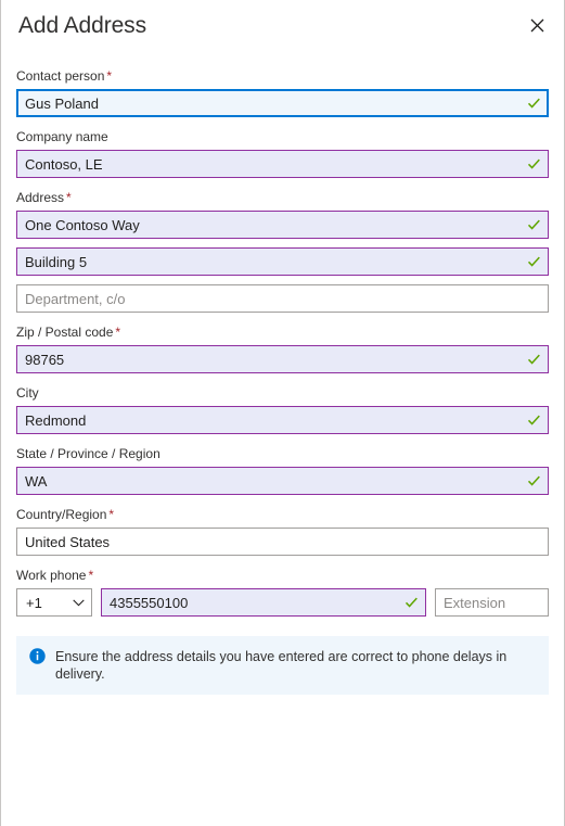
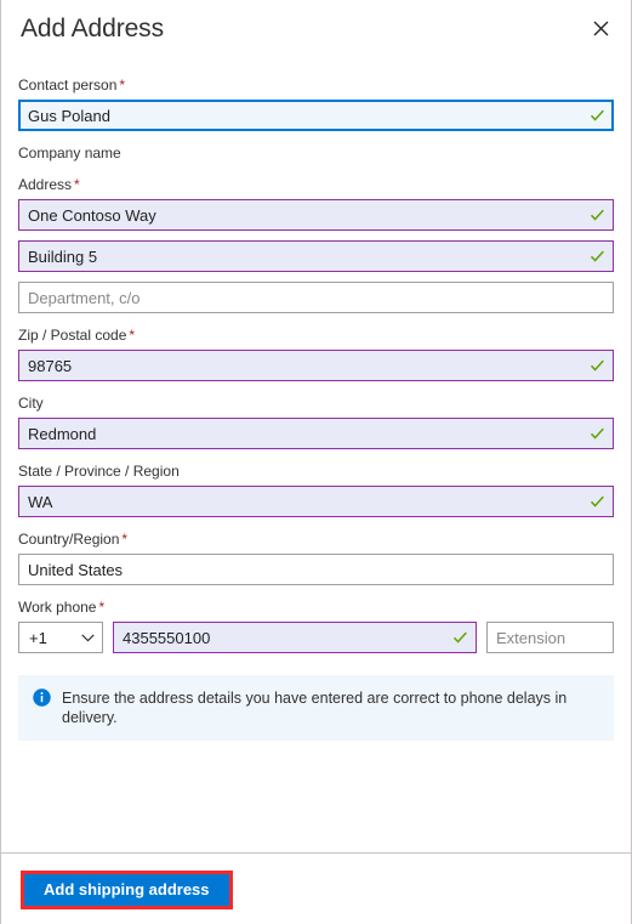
  Add Address
  Contact person *
  Gus Poland
  Company name
- Contoso, LE
  Address *
  One Contoso Way
  Building 5
  Department, c/o
  Zip / Postal code *
  98765
  City
  Redmond
  State / Province / Region
  WA
  Country/Region *
  United States
  Work phone *
  +1
  4355550100
  Extension
  Ensure the address details you have entered are correct to phone delays in delivery.
+ Add shipping address
